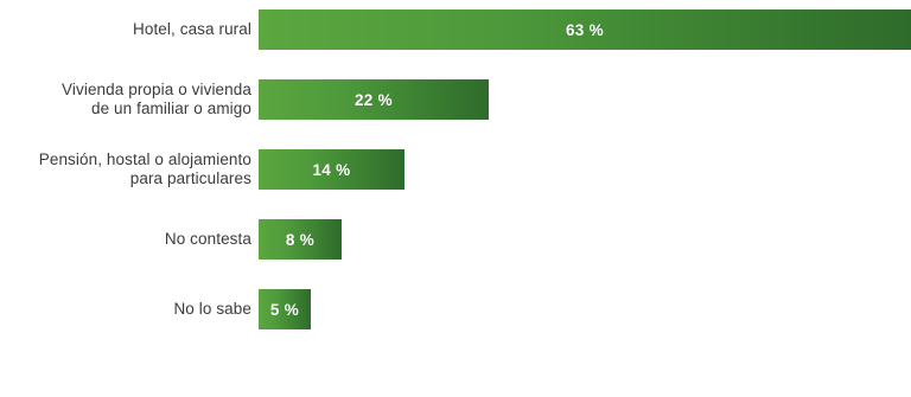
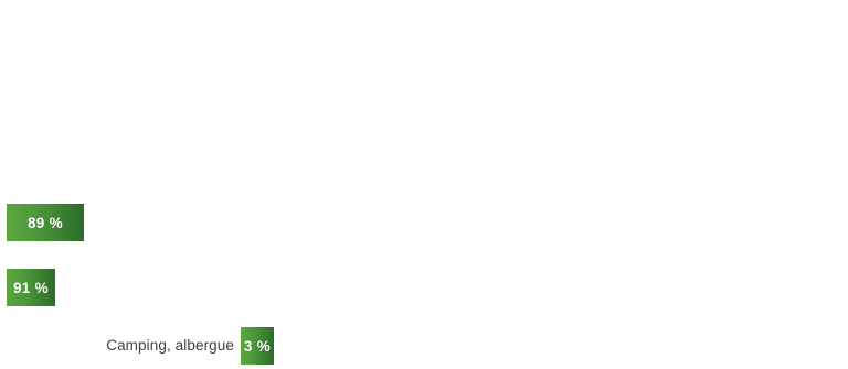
- Hotel, casa rural
- 63 %
- Vivienda propia o vivienda
- de un familiar o amigo
- 22 %
- Pensión, hostal o alojamiento
- para particulares
- 14 %
- No contesta
- 8 %
+ 89 %
- No lo sabe
- 5 %
+ 91 %
+ Camping, albergue
+ 3 %
